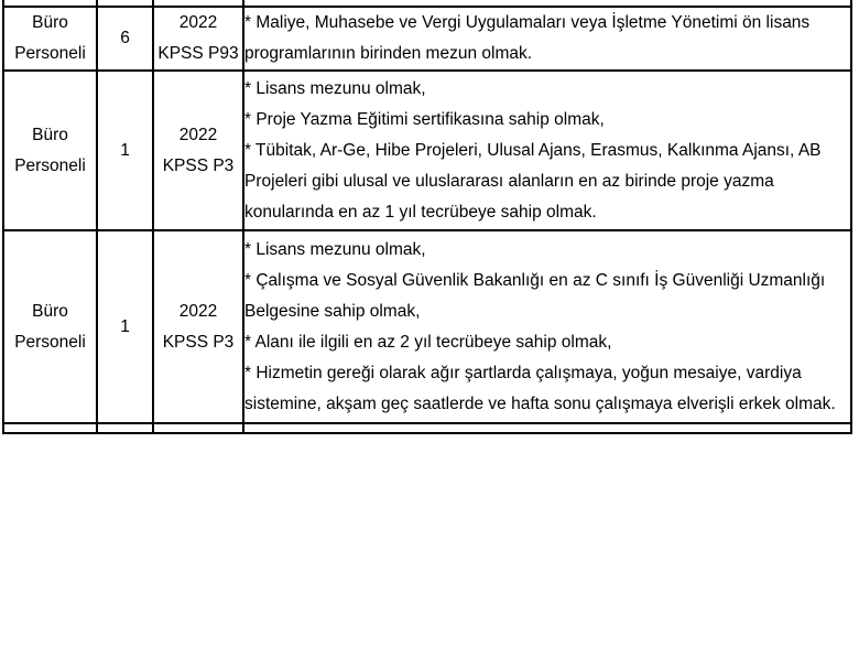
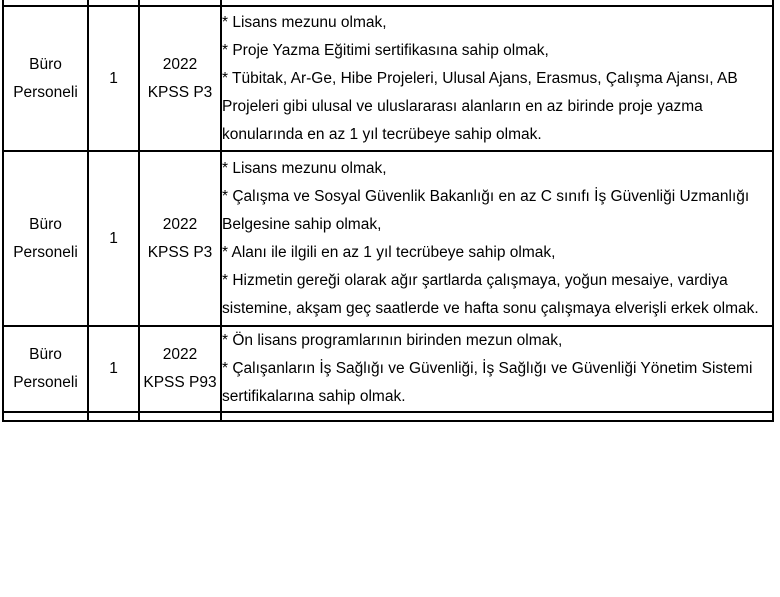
- Büro Personeli	6	2022KPSS P93	* Maliye, Muhasebe ve Vergi Uygulamaları veya İşletme Yönetimi ön lisans programlarının birinden mezun olmak.
- Büro Personeli	1	2022KPSS P3	* Lisans mezunu olmak,* Proje Yazma Eğitimi sertifikasına sahip olmak,* Tübitak, Ar-Ge, Hibe Projeleri, Ulusal Ajans, Erasmus, Kalkınma Ajansı, AB Projeleri gibi ulusal ve uluslararası alanların en az birinde proje yazma konularında en az 1 yıl tecrübeye sahip olmak.
+ Büro Personeli	1	2022KPSS P3	* Lisans mezunu olmak,* Proje Yazma Eğitimi sertifikasına sahip olmak,* Tübitak, Ar-Ge, Hibe Projeleri, Ulusal Ajans, Erasmus, Çalışma Ajansı, AB Projeleri gibi ulusal ve uluslararası alanların en az birinde proje yazma konularında en az 1 yıl tecrübeye sahip olmak.
- Büro Personeli	1	2022KPSS P3	* Lisans mezunu olmak,* Çalışma ve Sosyal Güvenlik Bakanlığı en az C sınıfı İş Güvenliği Uzmanlığı Belgesine sahip olmak,* Alanı ile ilgili en az 2 yıl tecrübeye sahip olmak,* Hizmetin gereği olarak ağır şartlarda çalışmaya, yoğun mesaiye, vardiya sistemine, akşam geç saatlerde ve hafta sonu çalışmaya elverişli erkek olmak.
+ Büro Personeli	1	2022KPSS P3	* Lisans mezunu olmak,* Çalışma ve Sosyal Güvenlik Bakanlığı en az C sınıfı İş Güvenliği Uzmanlığı Belgesine sahip olmak,* Alanı ile ilgili en az 1 yıl tecrübeye sahip olmak,* Hizmetin gereği olarak ağır şartlarda çalışmaya, yoğun mesaiye, vardiya sistemine, akşam geç saatlerde ve hafta sonu çalışmaya elverişli erkek olmak.
+ Büro Personeli	1	2022KPSS P93	* Ön lisans programlarının birinden mezun olmak,* Çalışanların İş Sağlığı ve Güvenliği, İş Sağlığı ve Güvenliği Yönetim Sistemi sertifikalarına sahip olmak.
